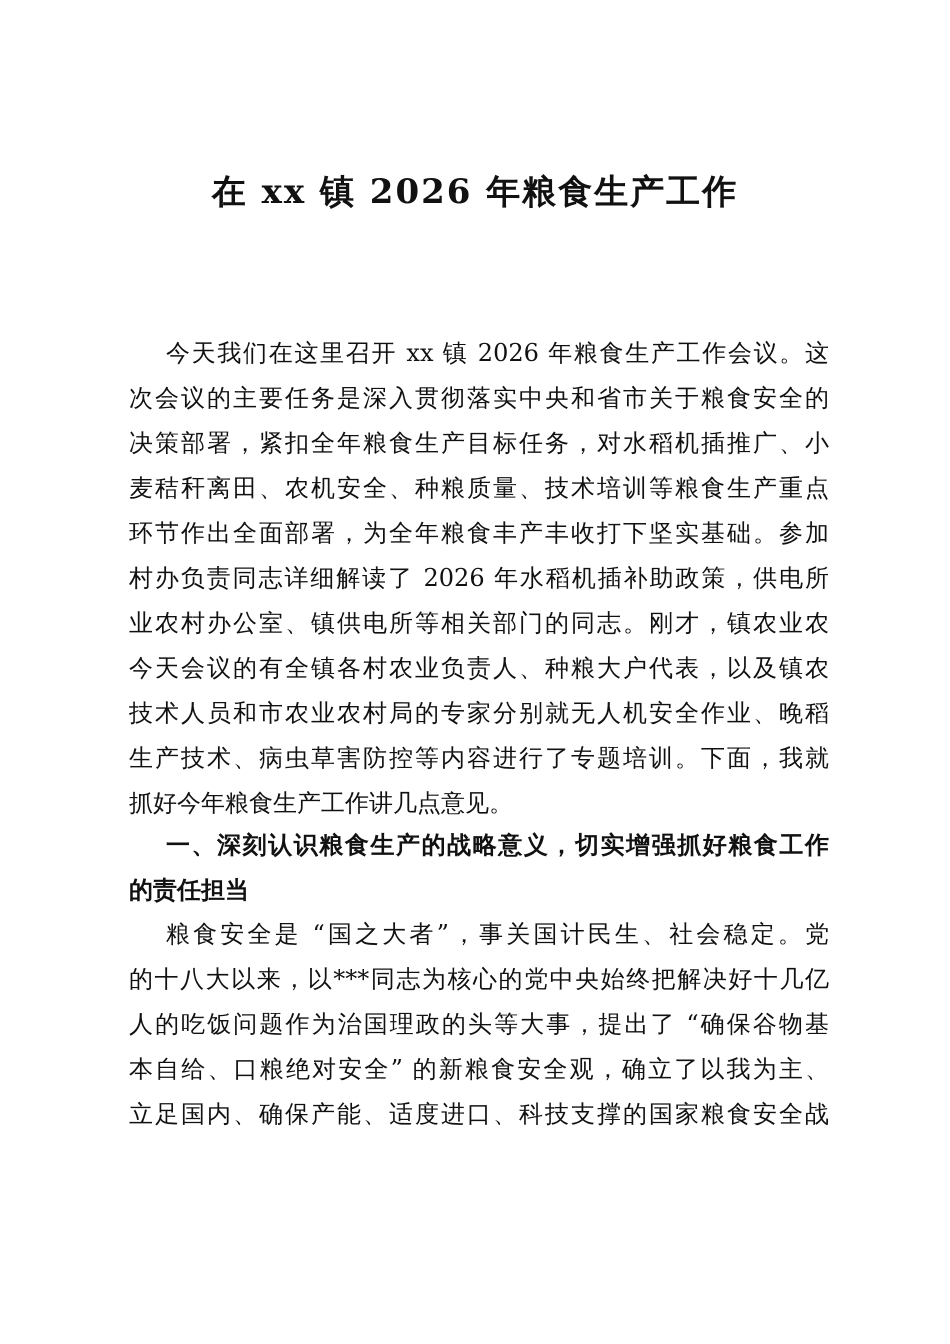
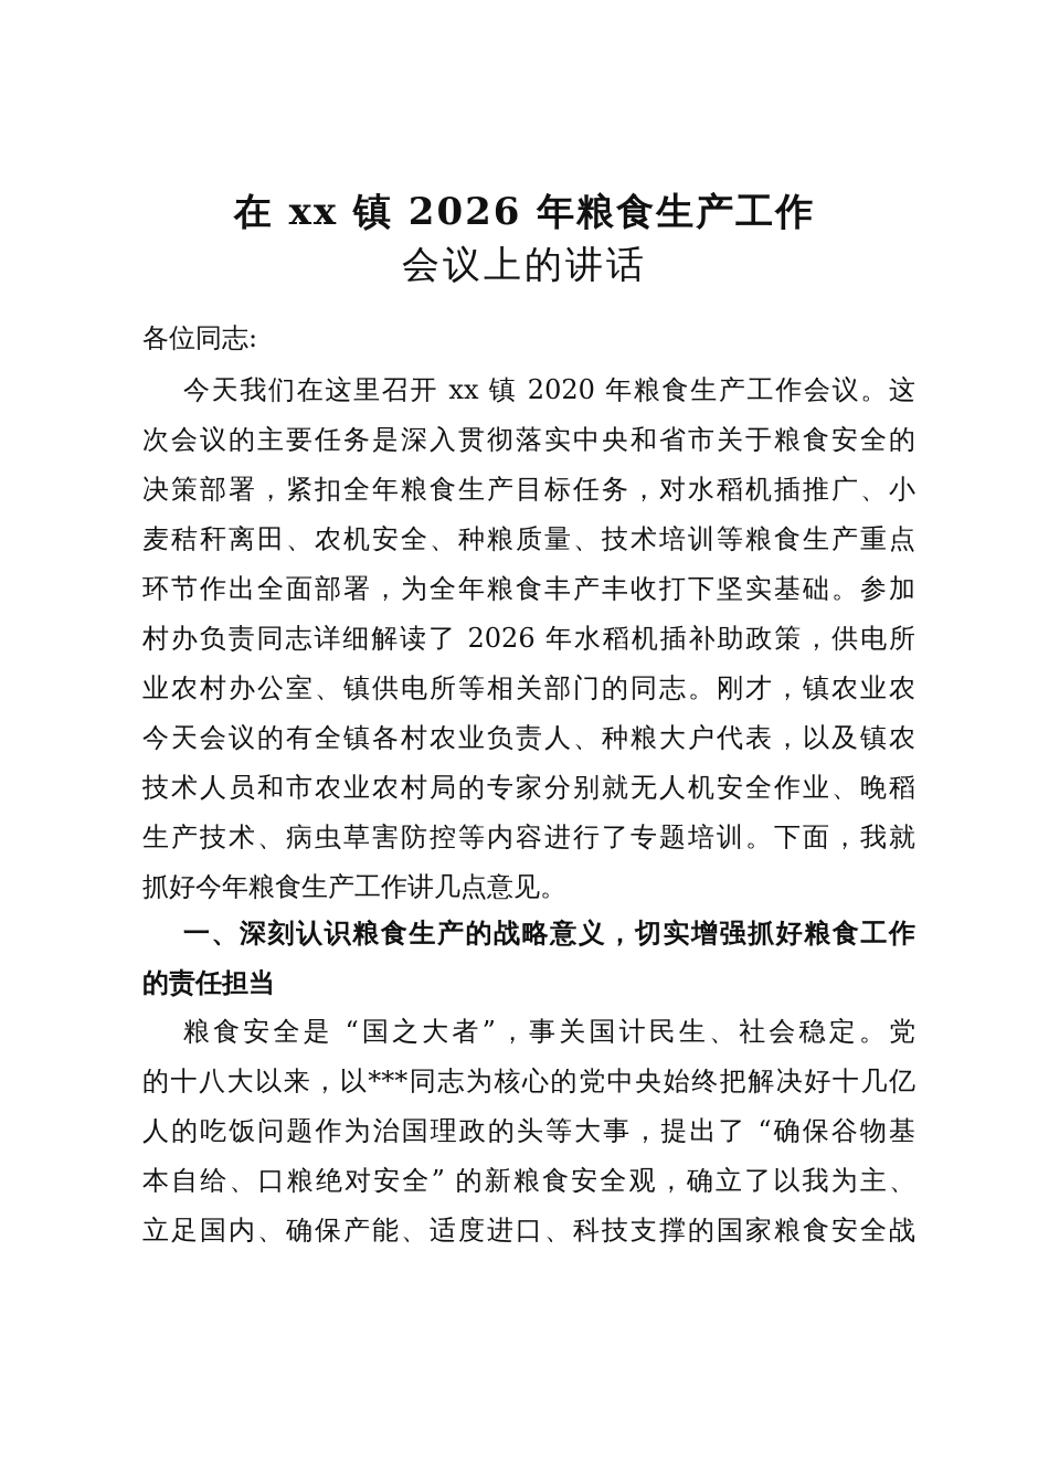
  在 xx 镇 2026 年粮食生产工作
+ 会议上的讲话
+ 各位同志:
- 今天我们在这里召开 xx 镇 2026 年粮食生产工作会议。这
+ 今天我们在这里召开 xx 镇 2020 年粮食生产工作会议。这
  次会议的主要任务是深入贯彻落实中央和省市关于粮食安全的
  决策部署，紧扣全年粮食生产目标任务，对水稻机插推广、小
  麦秸秆离田、农机安全、种粮质量、技术培训等粮食生产重点
  环节作出全面部署，为全年粮食丰产丰收打下坚实基础。参加
  村办负责同志详细解读了 2026 年水稻机插补助政策，供电所
  业农村办公室、镇供电所等相关部门的同志。刚才，镇农业农
  今天会议的有全镇各村农业负责人、种粮大户代表，以及镇农
  技术人员和市农业农村局的专家分别就无人机安全作业、晚稻
  生产技术、病虫草害防控等内容进行了专题培训。下面，我就
  抓好今年粮食生产工作讲几点意见。
  一、深刻认识粮食生产的战略意义，切实增强抓好粮食工作
  的责任担当
  粮食安全是 “国之大者”，事关国计民生、社会稳定。党
  的十八大以来，以***同志为核心的党中央始终把解决好十几亿
  人的吃饭问题作为治国理政的头等大事，提出了 “确保谷物基
  本自给、口粮绝对安全” 的新粮食安全观，确立了以我为主、
  立足国内、确保产能、适度进口、科技支撑的国家粮食安全战
